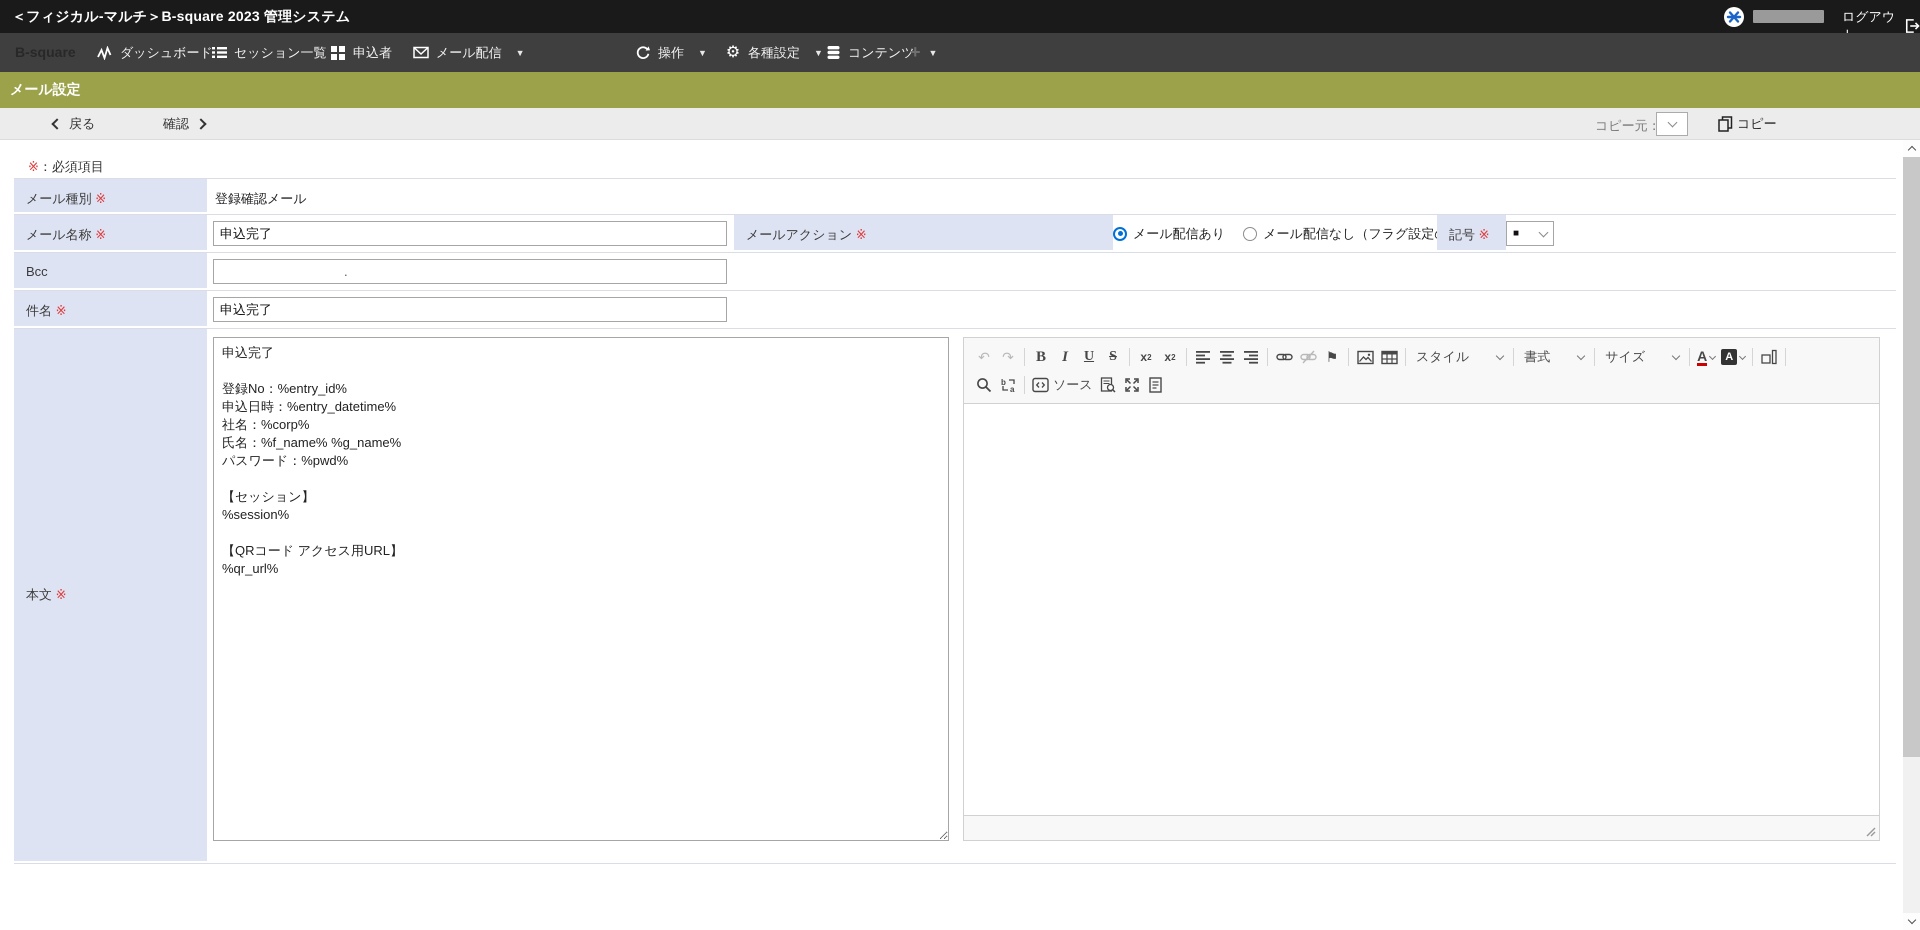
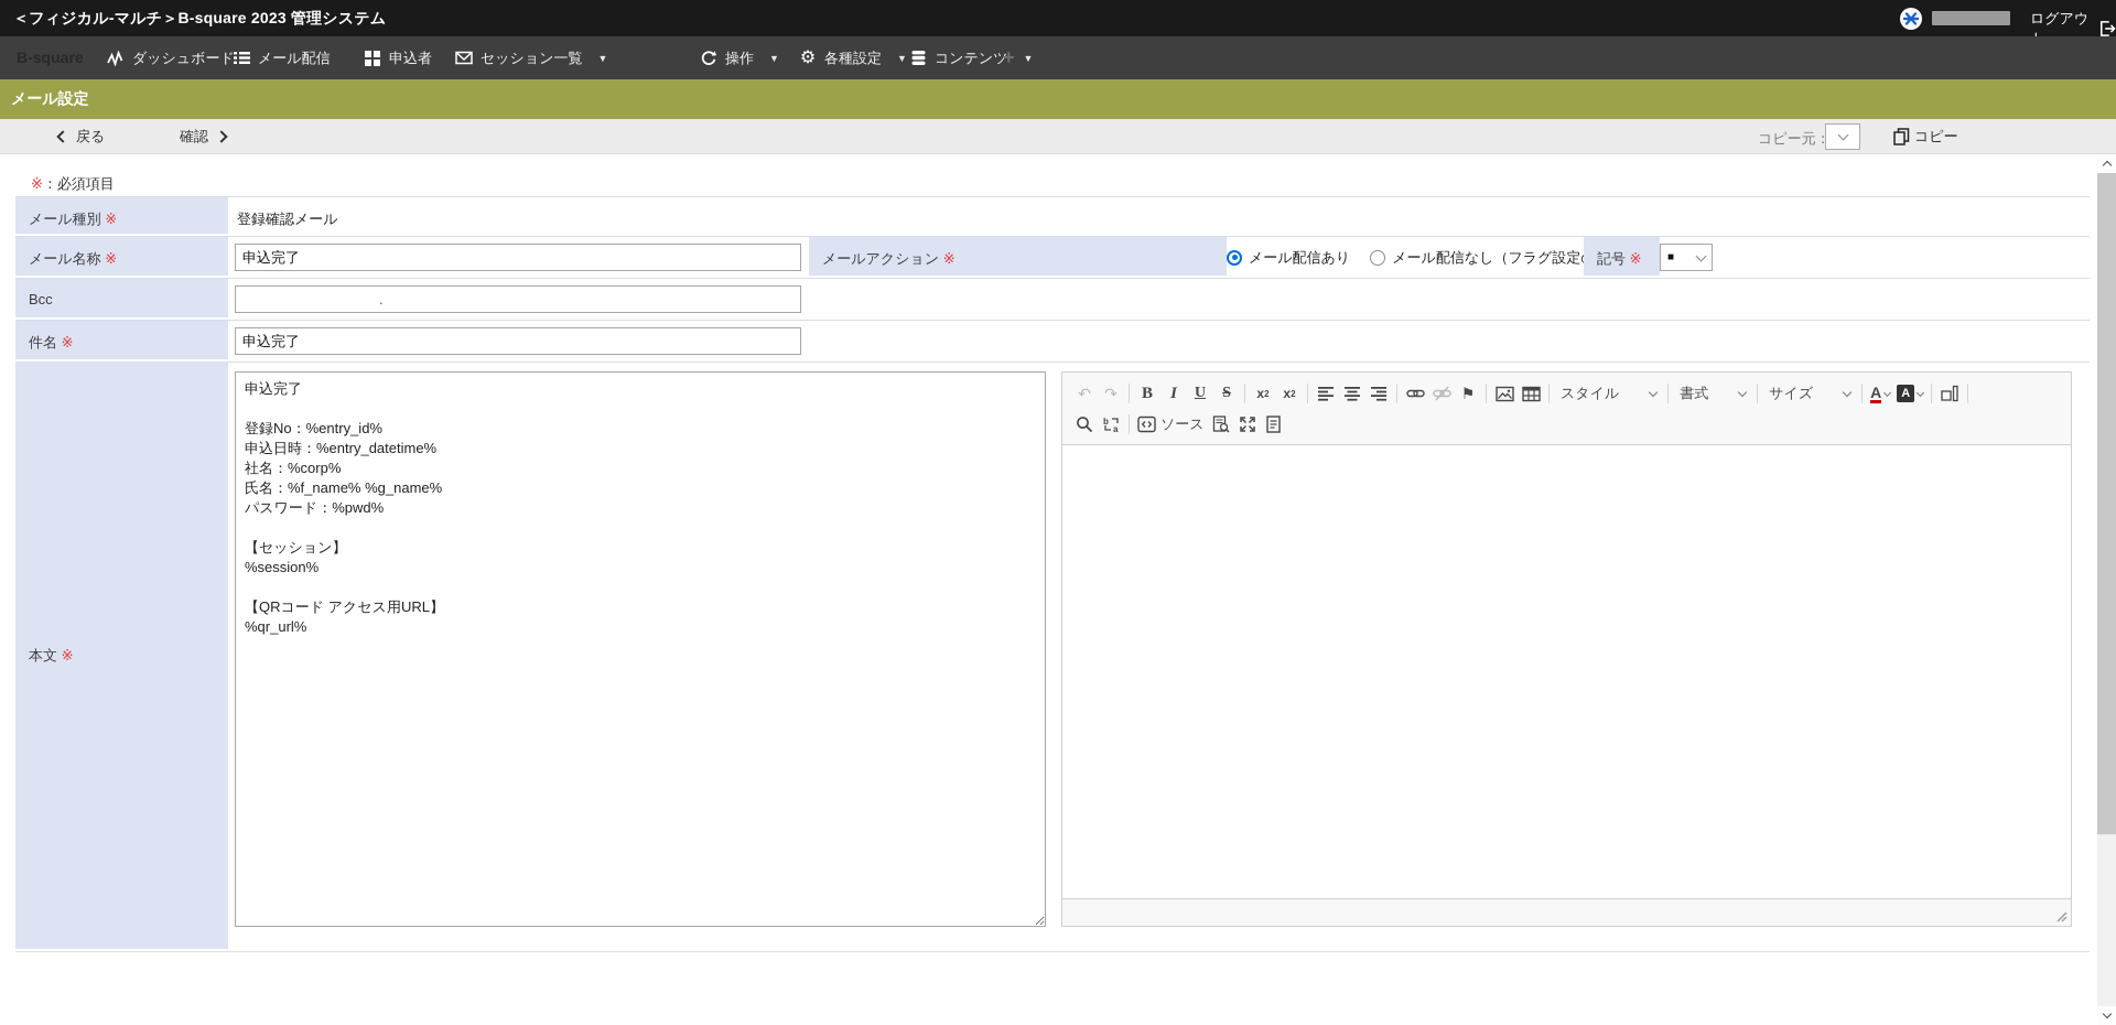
  ＜フィジカル-マルチ＞B-square 2023 管理システム
  ログアウ
  ダッシュボード
- セッション一覧
+ メール配信
  申込者
- メール配信
+ セッション一覧
  ▼
  操作
  ▼
  ⚙
  各種設定
  ▼
  コンテンツ
  ▼
  +
  メール設定
  戻る
  確認
  コピー元：
  コピー
  ※：必須項目
  メール種別 ※
  登録確認メール
  メール名称 ※
  申込完了
  メールアクション ※
  メール配信あり
  メール配信なし（フラグ設定
  記号 ※
  ■
  Bcc
  .
  件名 ※
  申込完了
  本文 ※
  申込完了
  登録No：%entry_id%
  申込日時：%entry_datetime%
  社名：%corp%
  氏名：%f_name% %g_name%
  パスワード：%pwd%
  【セッション】
  %session%
  【QRコード アクセス用URL】
  %qr_url%
  ↶
  ↷
  B
  I
  U
  S
  x
  2
  x
  2
  ⚑
  スタイル
  書式
  サイズ
  A
  A
  b
  a
  ソース
